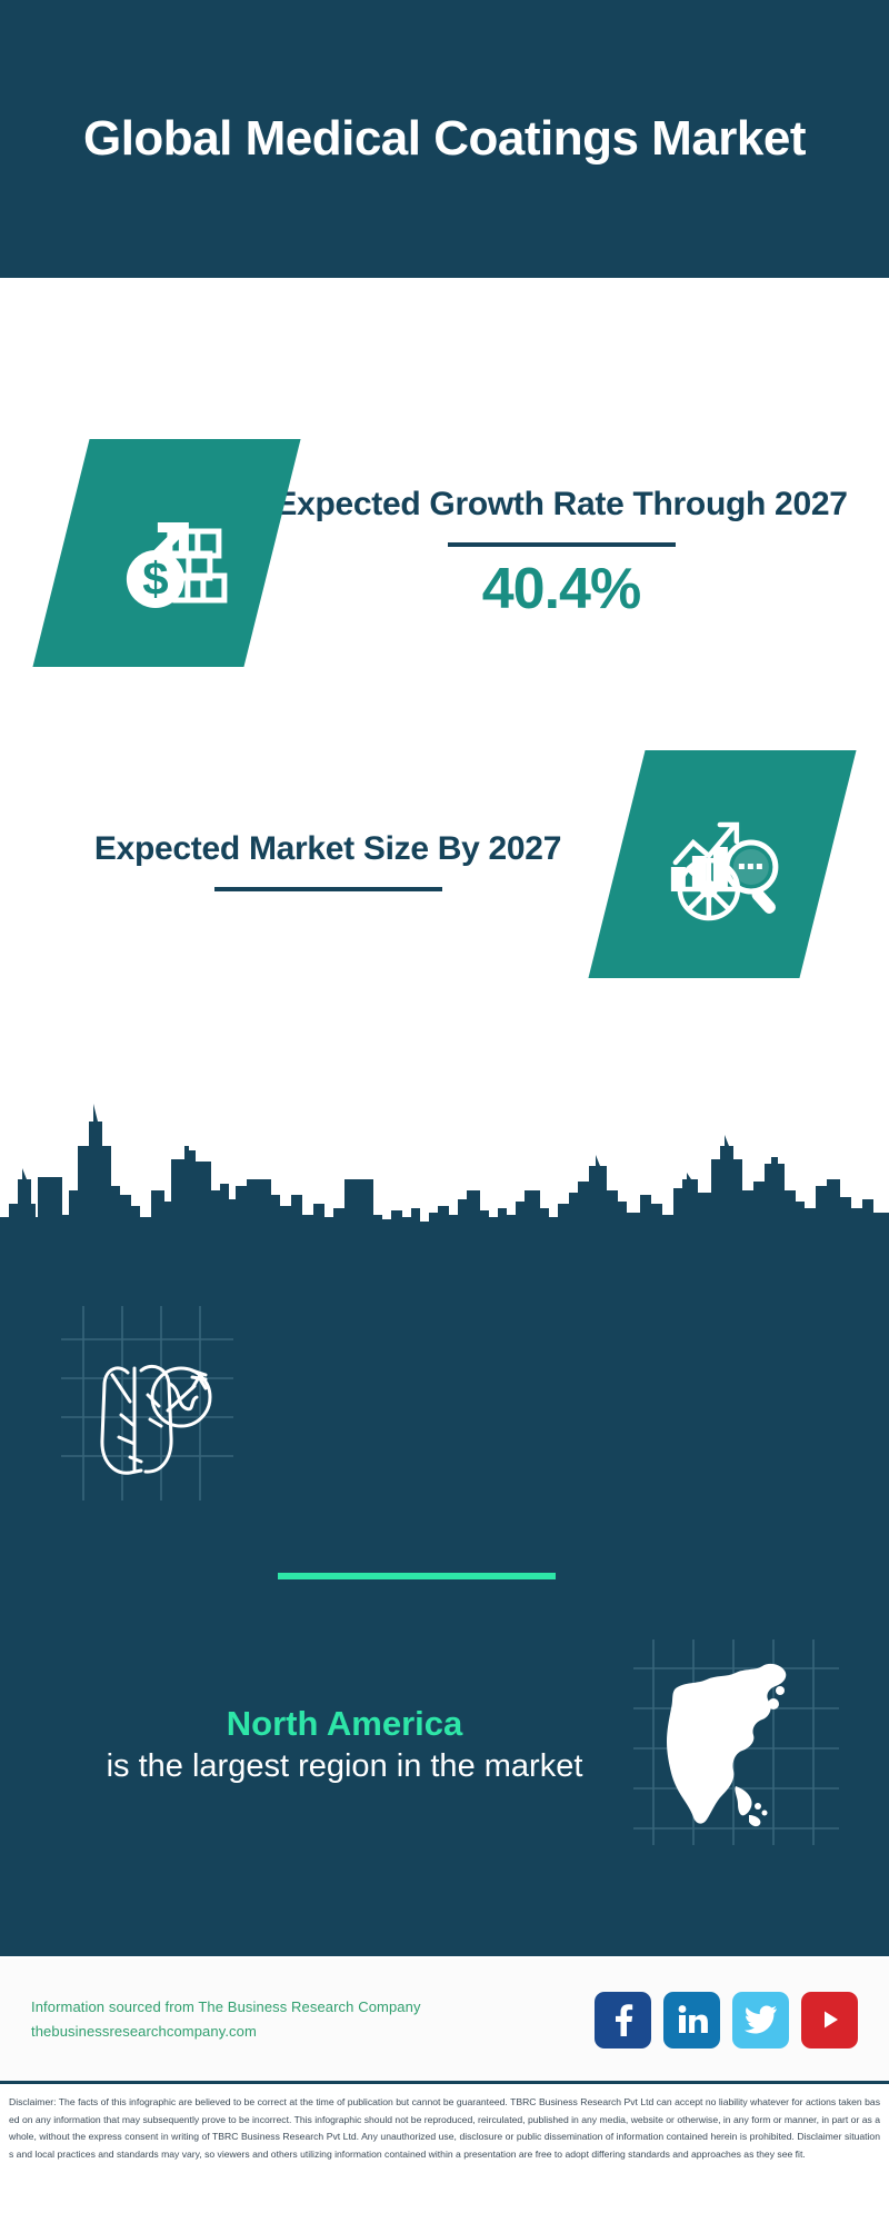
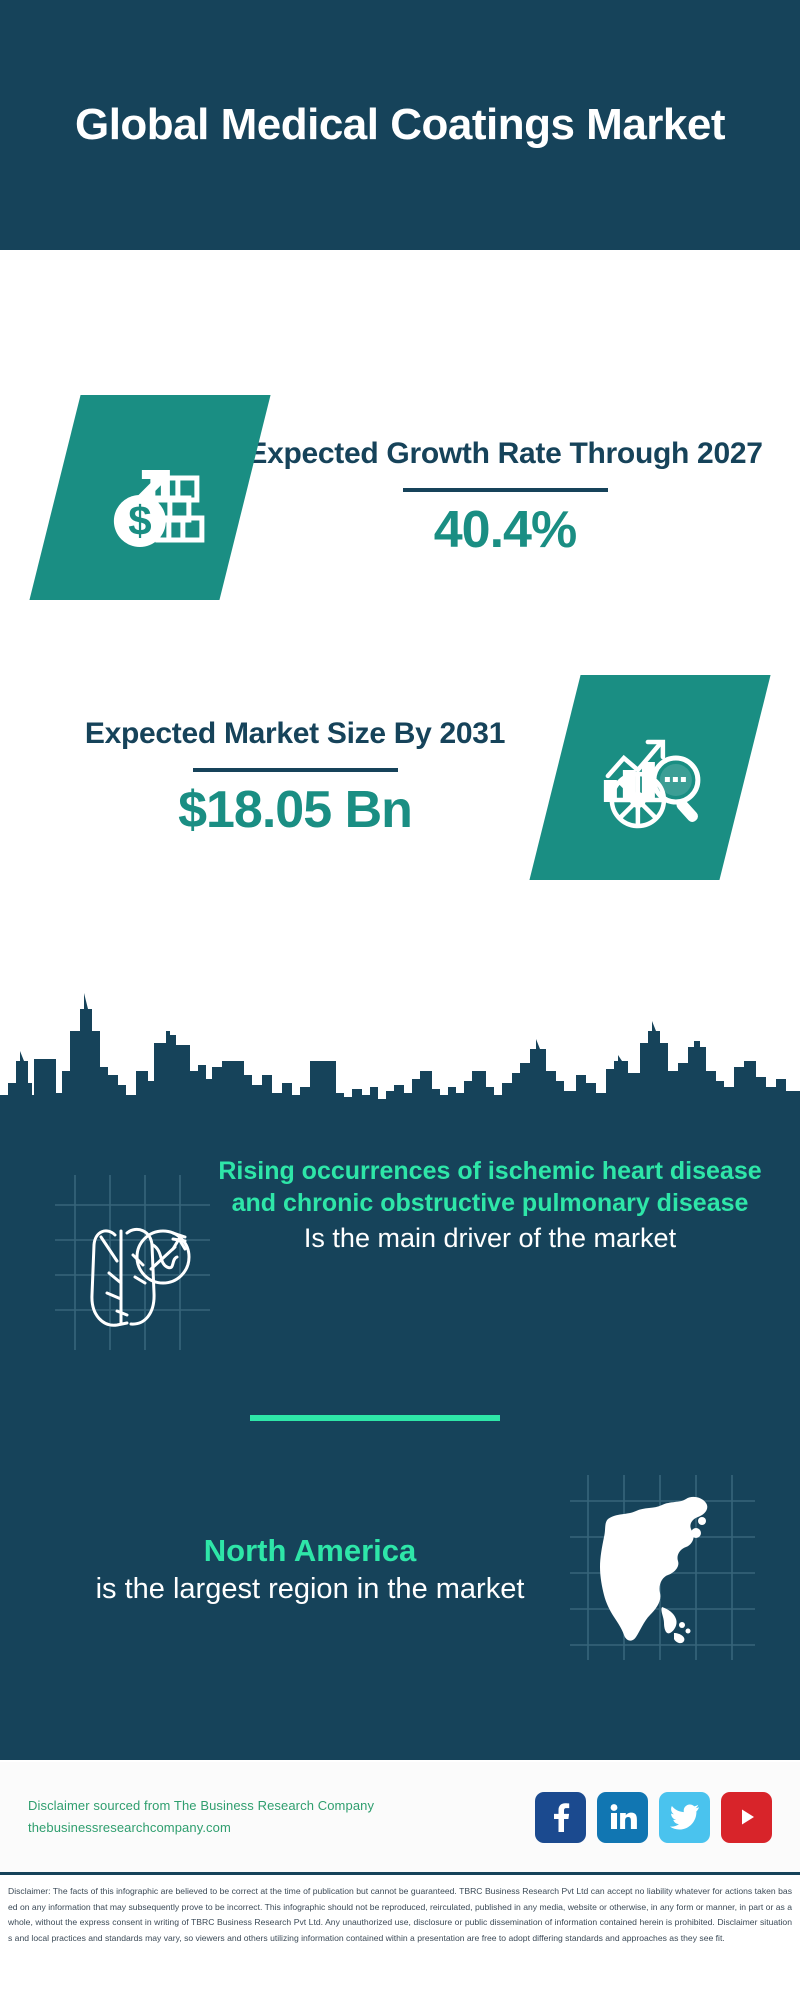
  Global Medical Coatings Market
  Expected Growth Rate Through 2027
  40.4%
- Expected Market Size By 2027
+ Expected Market Size By 2031
+ $18.05 Bn
+ Rising occurrences of ischemic heart disease and chronic obstructive pulmonary disease
+ Is the main driver of the market
  North America
  is the largest region in the market
- Information sourced from The Business Research Company
+ Disclaimer sourced from The Business Research Company
  thebusinessresearchcompany.com
  Disclaimer: The facts of this infographic are believed to be correct at the time of publication but cannot be guaranteed. TBRC Business Research Pvt Ltd can accept no liability whatever for actions taken based on any information that may subsequently prove to be incorrect. This infographic should not be reproduced, reirculated, published in any media, website or otherwise, in any form or manner, in part or as a whole, without the express consent in writing of TBRC Business Research Pvt Ltd. Any unauthorized use, disclosure or public dissemination of information contained herein is prohibited. Disclaimer situations and local practices and standards may vary, so viewers and others utilizing information contained within a presentation are free to adopt differing standards and approaches as they see fit.
